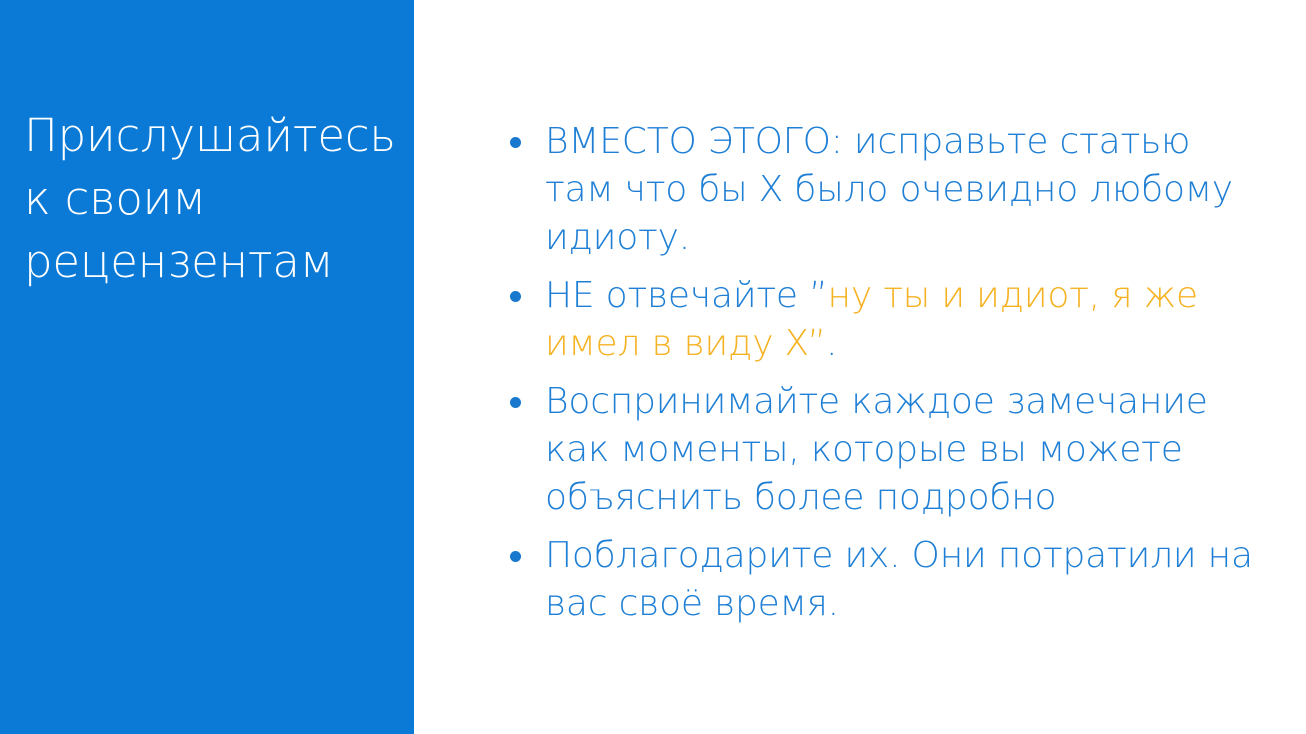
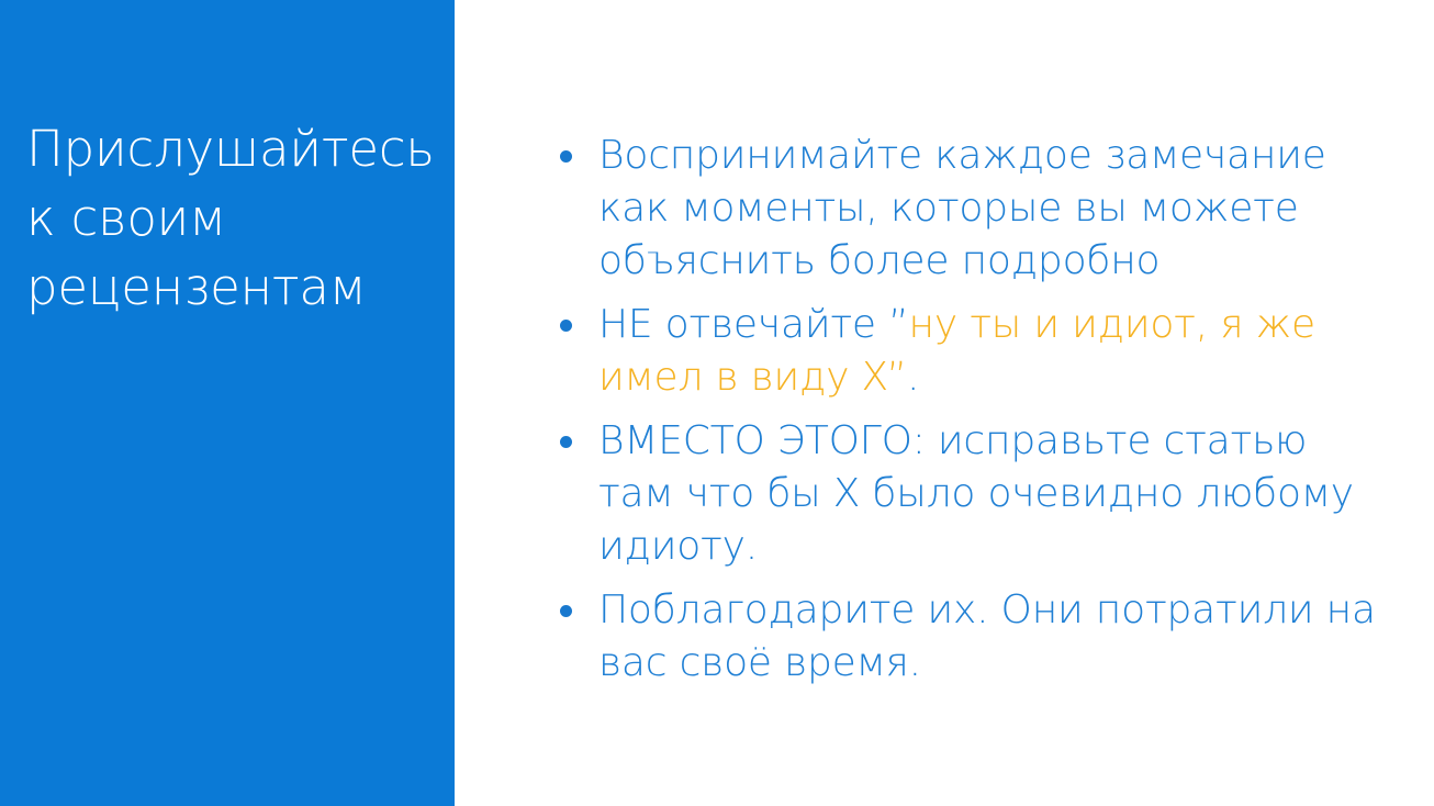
  Прислушайтесь
  к своим
  рецензентам
- ВМЕСТО ЭТОГО: исправьте статью там что бы X было очевидно любому идиоту.
+ Воспринимайте каждое замечание как моменты, которые вы можете объяснить более подробно
  НЕ отвечайте ”ну ты и идиот, я же имел в виду X”.
- Воспринимайте каждое замечание как моменты, которые вы можете объяснить более подробно
+ ВМЕСТО ЭТОГО: исправьте статью там что бы X было очевидно любому идиоту.
  Поблагодарите их. Они потратили на вас своё время.
